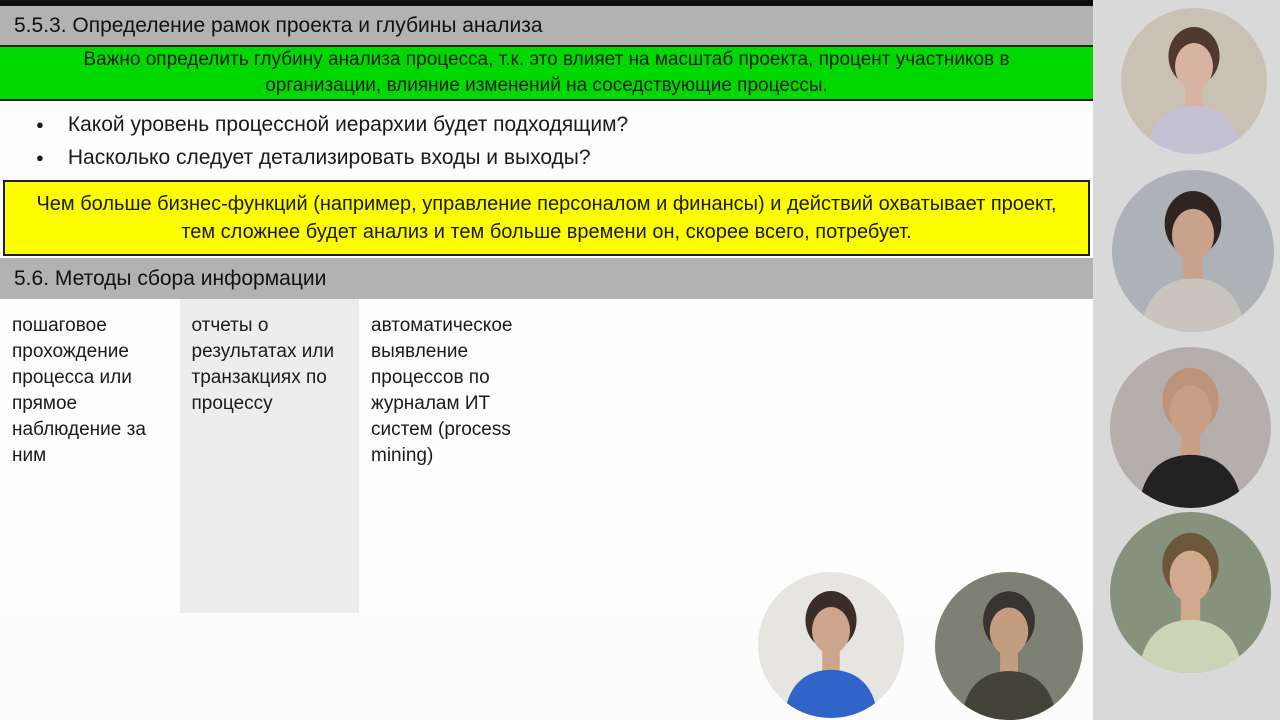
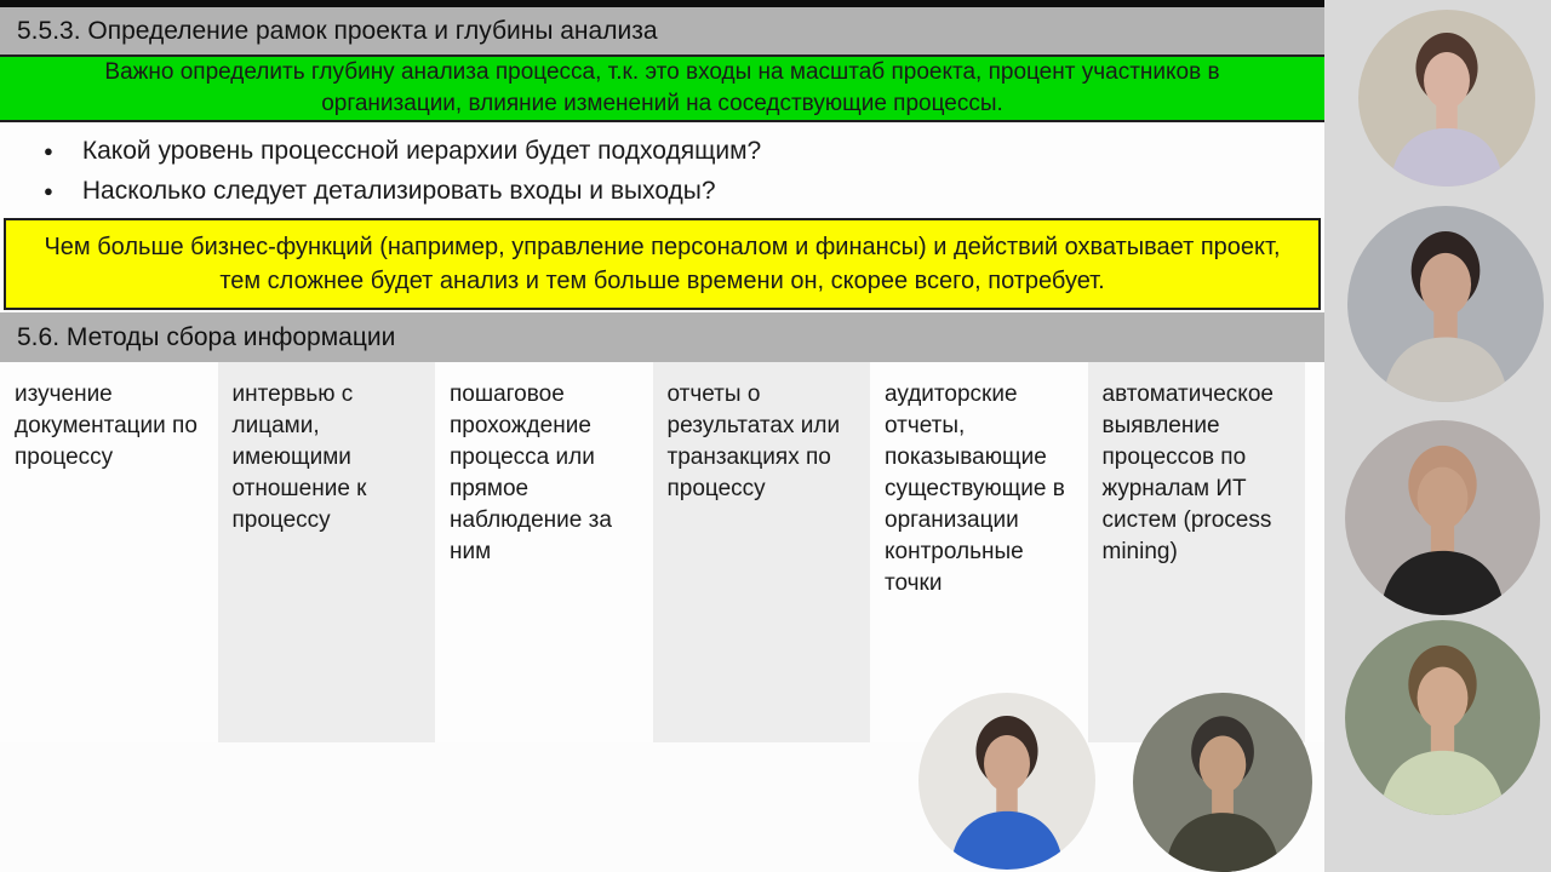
  5.5.3. Определение рамок проекта и глубины анализа
- Важно определить глубину анализа процесса, т.к. это влияет на масштаб проекта, процент участников в организации, влияние изменений на соседствующие процессы.
+ Важно определить глубину анализа процесса, т.к. это входы на масштаб проекта, процент участников в организации, влияние изменений на соседствующие процессы.
  ●
  Какой уровень процессной иерархии будет подходящим?
  ●
  Насколько следует детализировать входы и выходы?
  Чем больше бизнес-функций (например, управление персоналом и финансы) и действий охватывает проект, тем сложнее будет анализ и тем больше времени он, скорее всего, потребует.
  5.6. Методы сбора информации
+ изучение документации по процессу
+ интервью с лицами, имеющими отношение к процессу
  пошаговое прохождение процесса или прямое наблюдение за ним
  отчеты о результатах или транзакциях по процессу
+ аудиторские отчеты, показывающие существующие в организации контрольные точки
  автоматическое выявление процессов по журналам ИТ систем (process mining)
